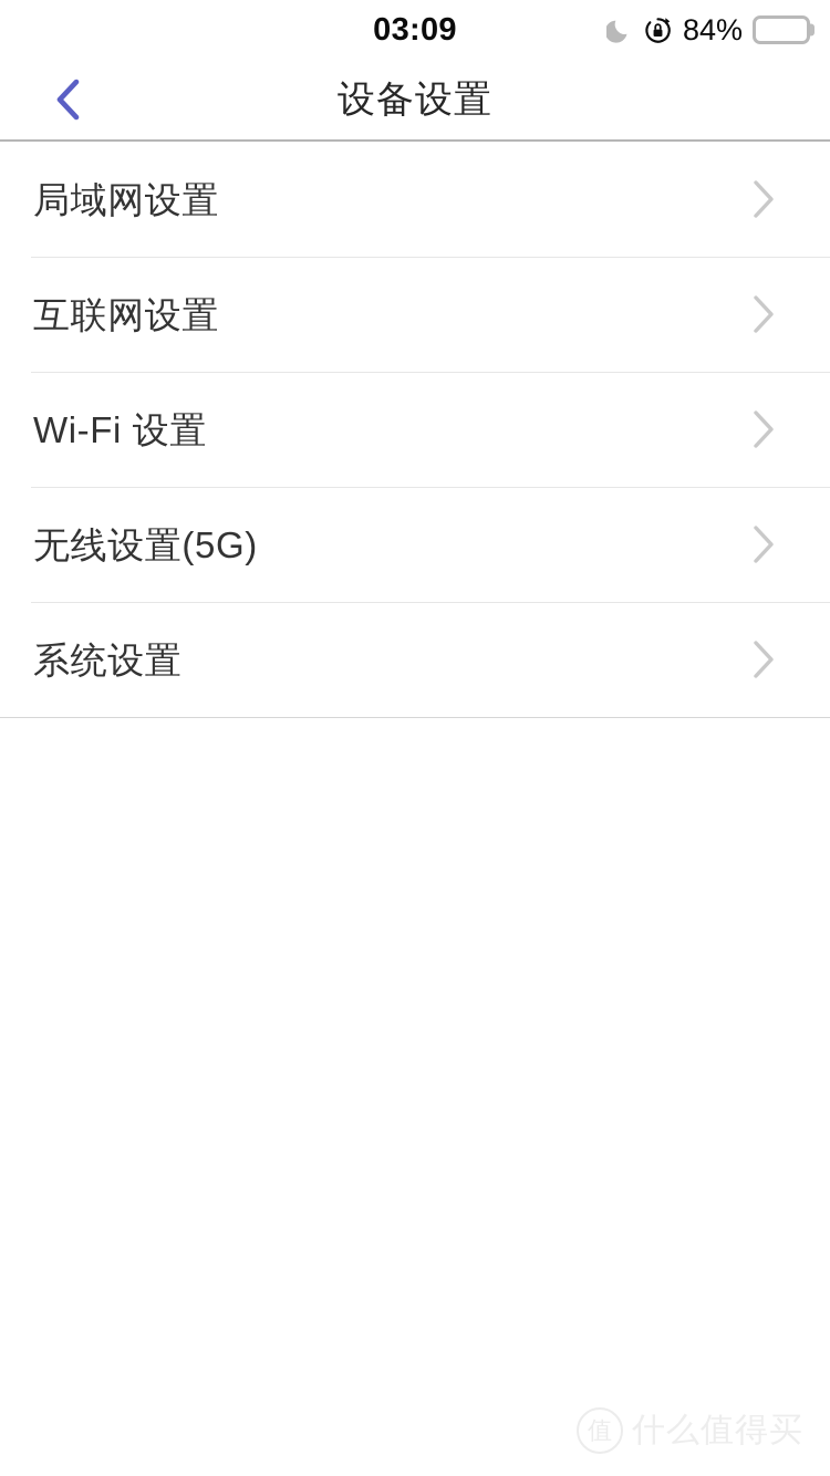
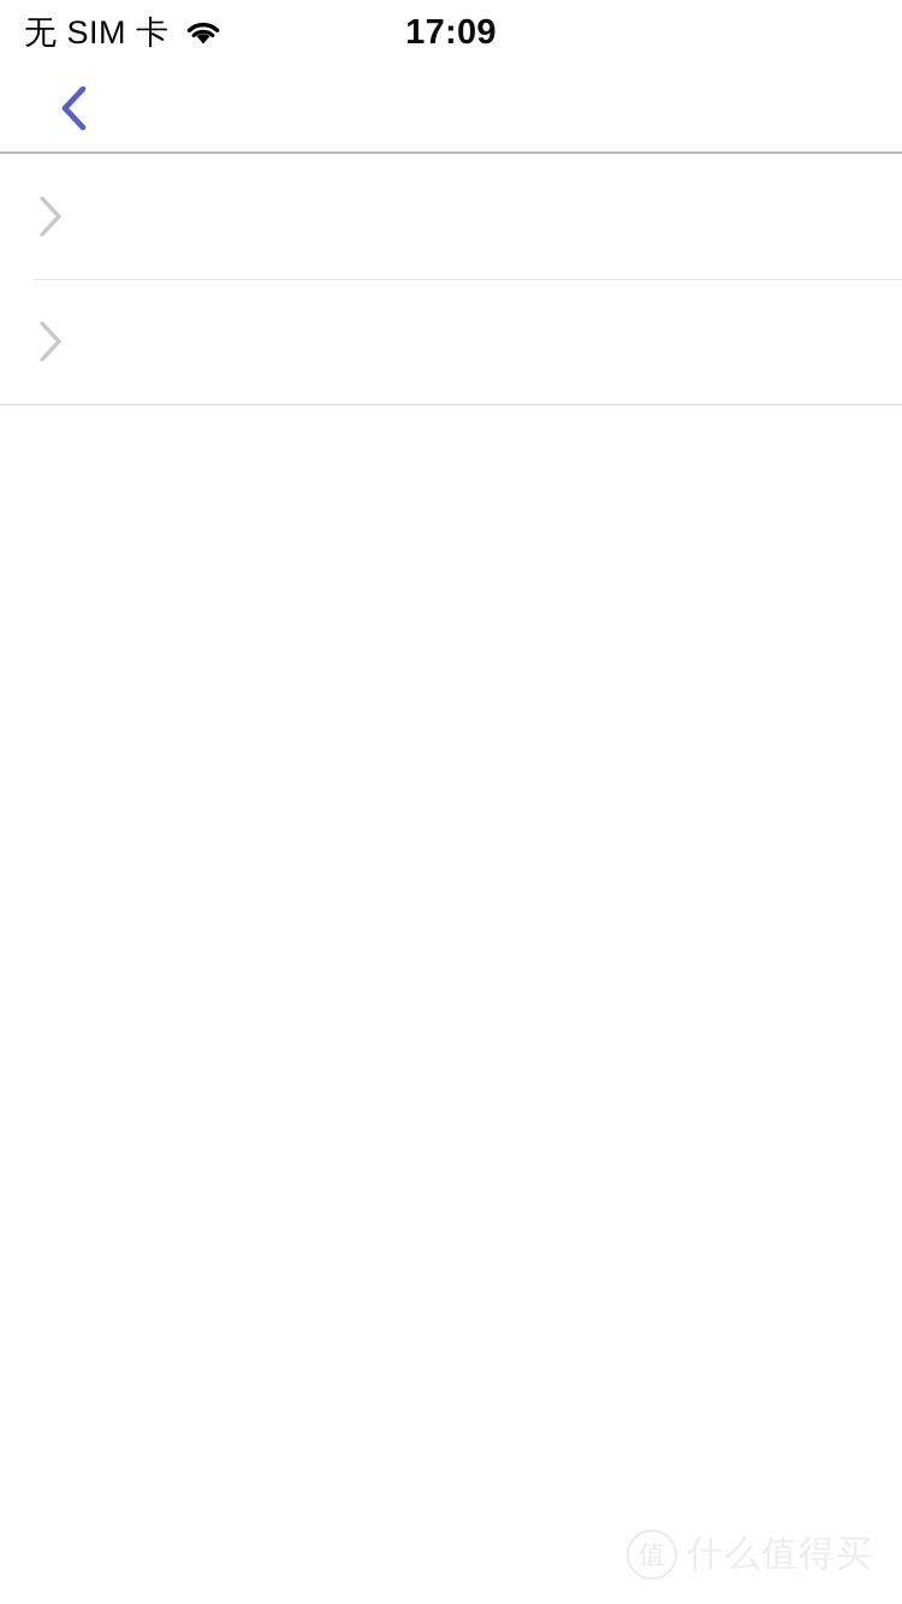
+ 无 SIM 卡
- 03:09
+ 17:09
- 84%
- 设备设置
- 局域网设置
- 互联网设置
- Wi-Fi 设置
- 无线设置(5G)
- 系统设置
